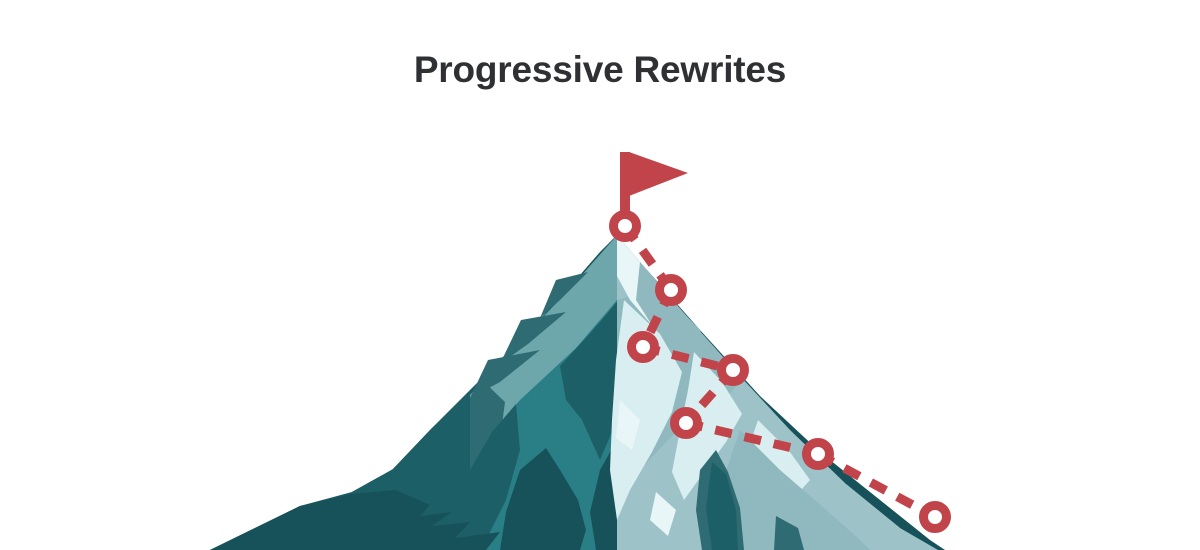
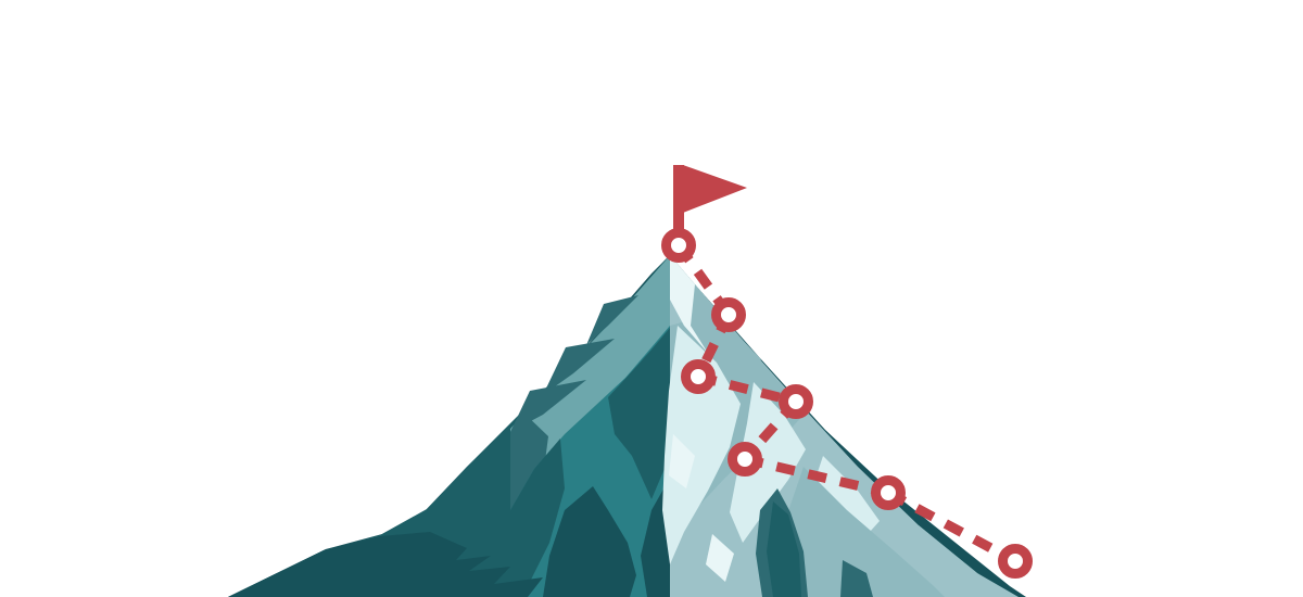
- Progressive Rewrites
